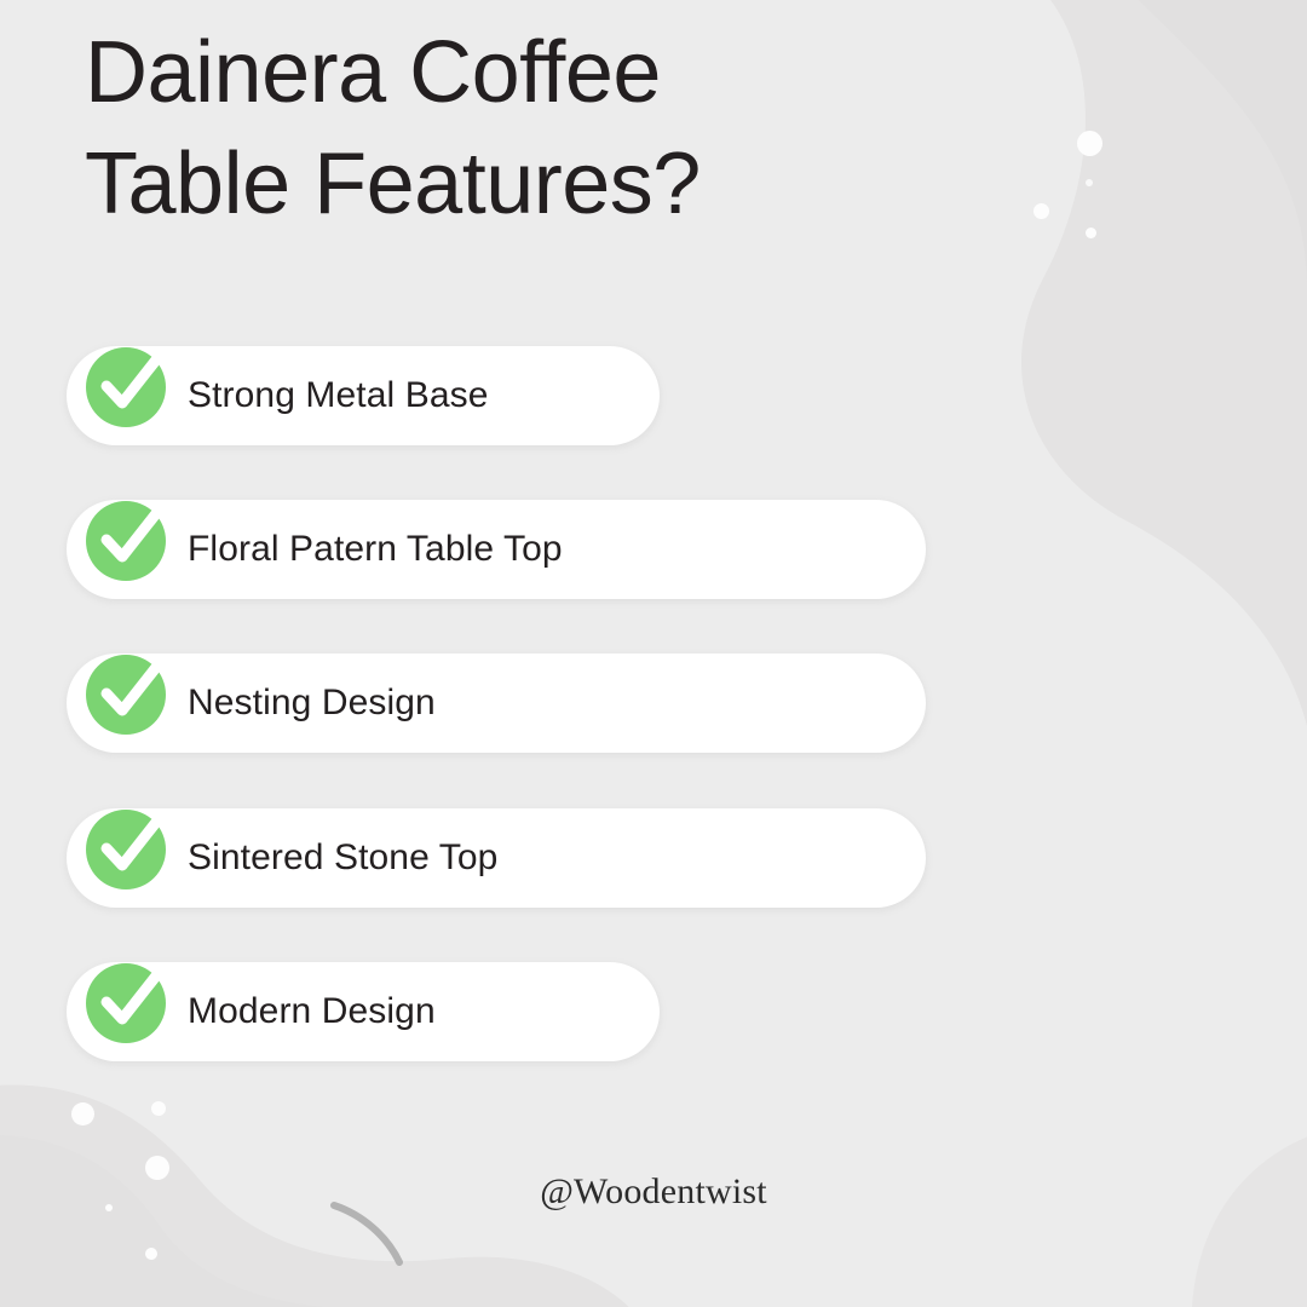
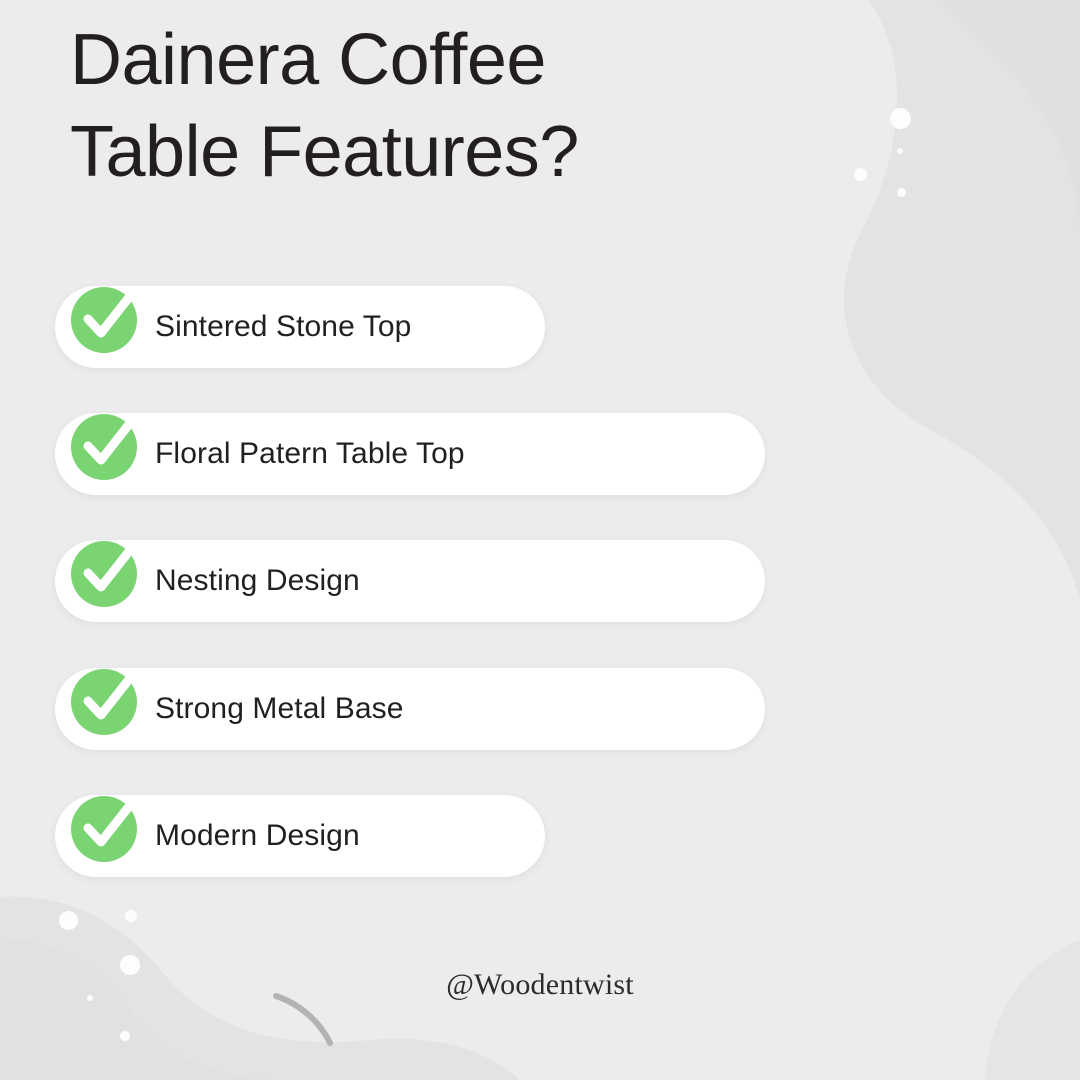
  Dainera Coffee
  Table Features?
- Strong Metal Base
+ Sintered Stone Top
  Floral Patern Table Top
  Nesting Design
- Sintered Stone Top
+ Strong Metal Base
  Modern Design
  @Woodentwist
